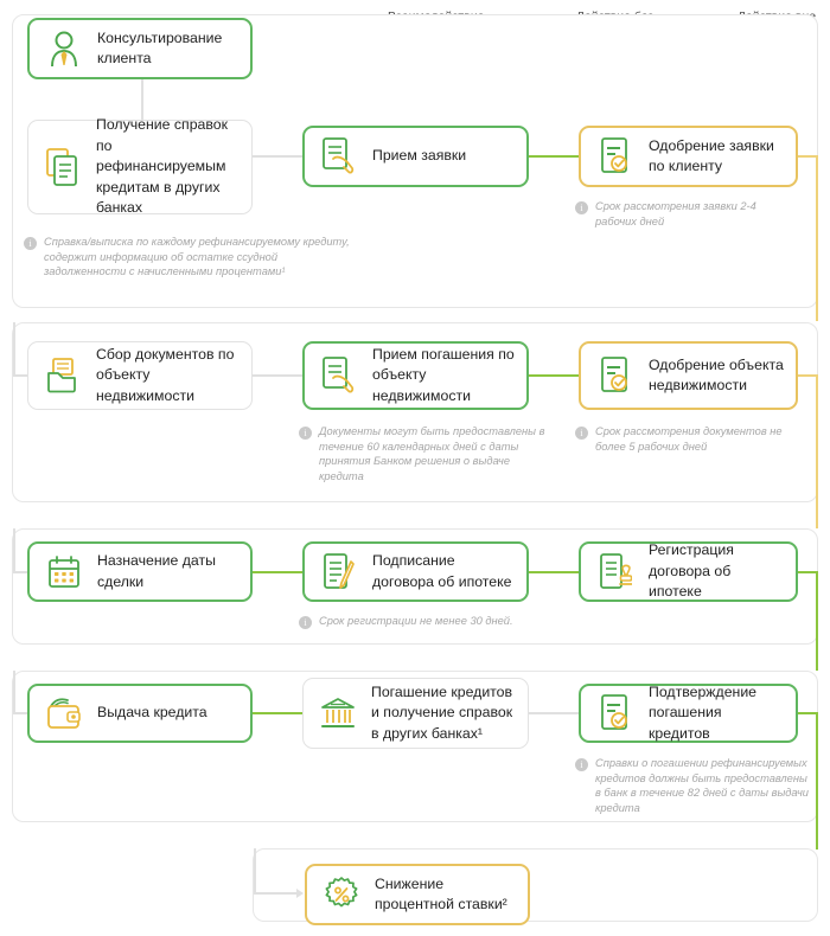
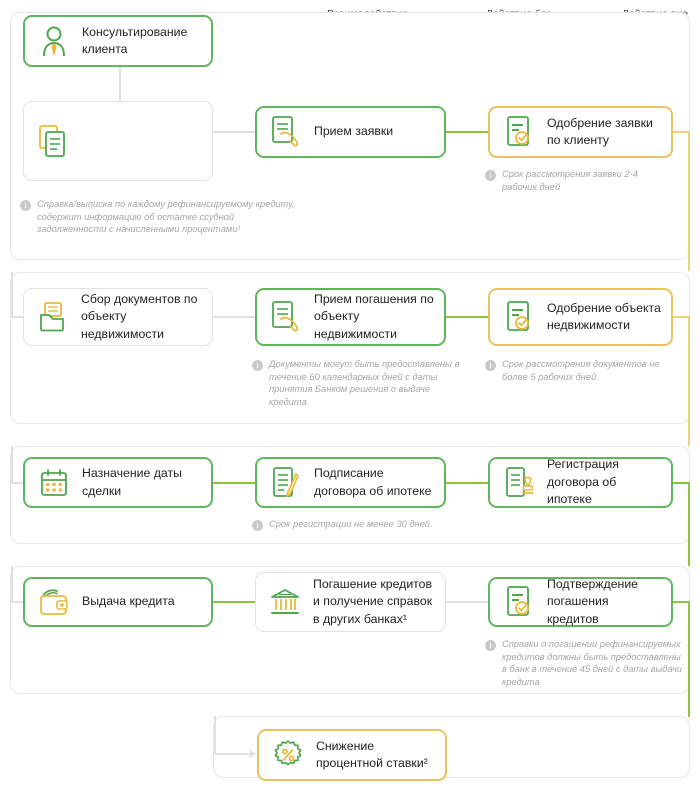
  Консультирование клиента
- Получение справок по рефинансируемым кредитам в других банках
  i
  Справка/выписка по каждому рефинансируемому кредиту, содержит информацию об остатке ссудной задолженности с начисленными процентами¹
  Прием заявки
  Одобрение заявки по клиенту
  i
  Срок рассмотрения заявки 2-4 рабочих дней
  Сбор документов по объекту недвижимости
  Прием погашения по объекту недвижимости
  i
  Документы могут быть предоставлены в течение 60 календарных дней с даты принятия Банком решения о выдаче кредита
  Одобрение объекта недвижимости
  i
  Срок рассмотрения документов не более 5 рабочих дней
  Назначение даты сделки
  Подписание договора об ипотеке
  i
  Срок регистрации не менее 30 дней.
  Регистрация договора об ипотеке
  Выдача кредита
  Погашение кредитов и получение справок в других банках¹
  Подтверждение погашения кредитов
  i
- Справки о погашении рефинансируемых кредитов должны быть предоставлены в банк в течение 82 дней с даты выдачи кредита
+ Справки о погашении рефинансируемых кредитов должны быть предоставлены в банк в течение 45 дней с даты выдачи кредита
  Снижение процентной ставки²
